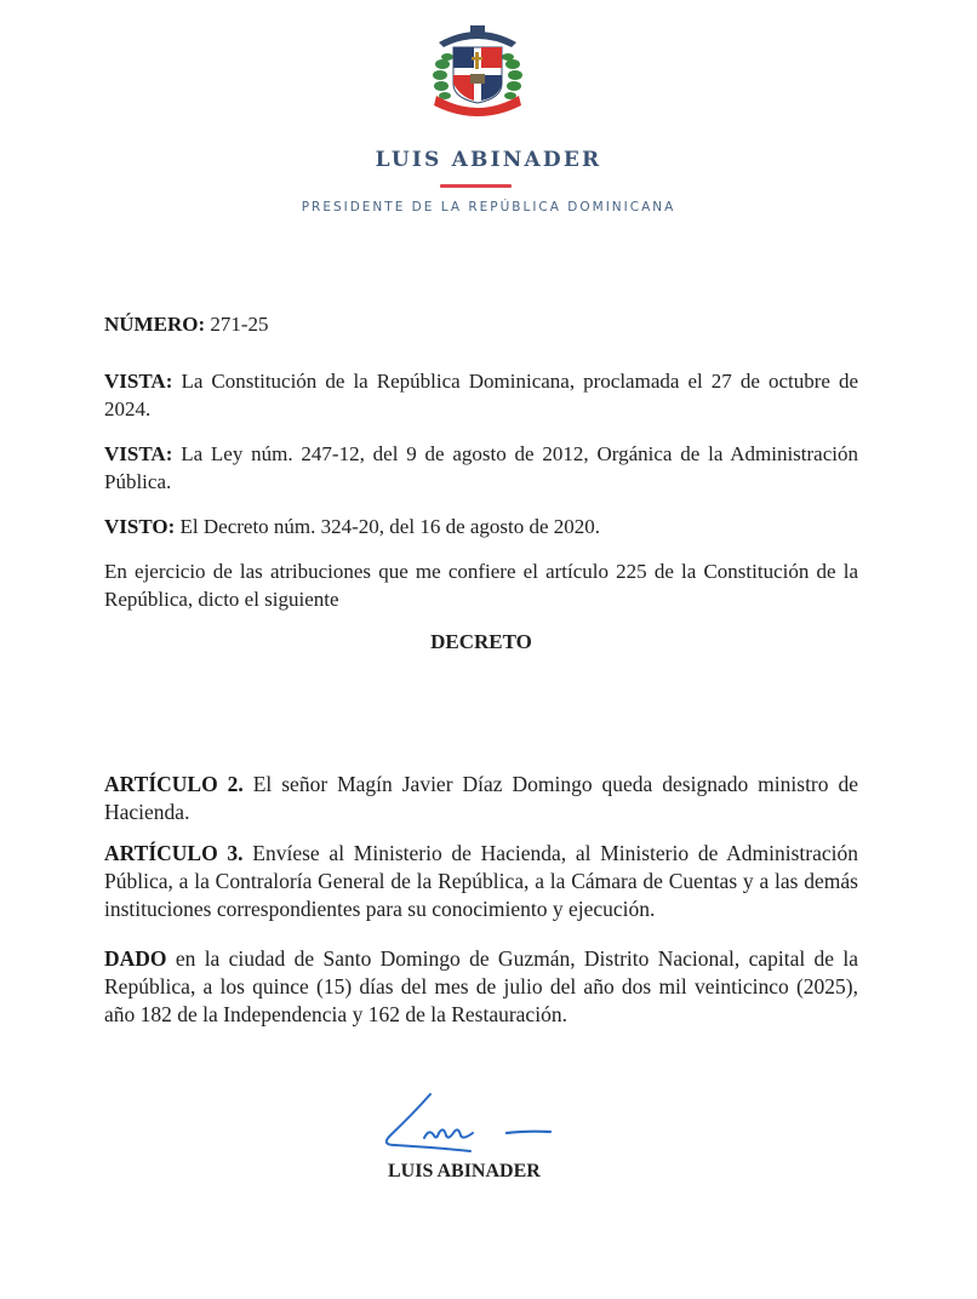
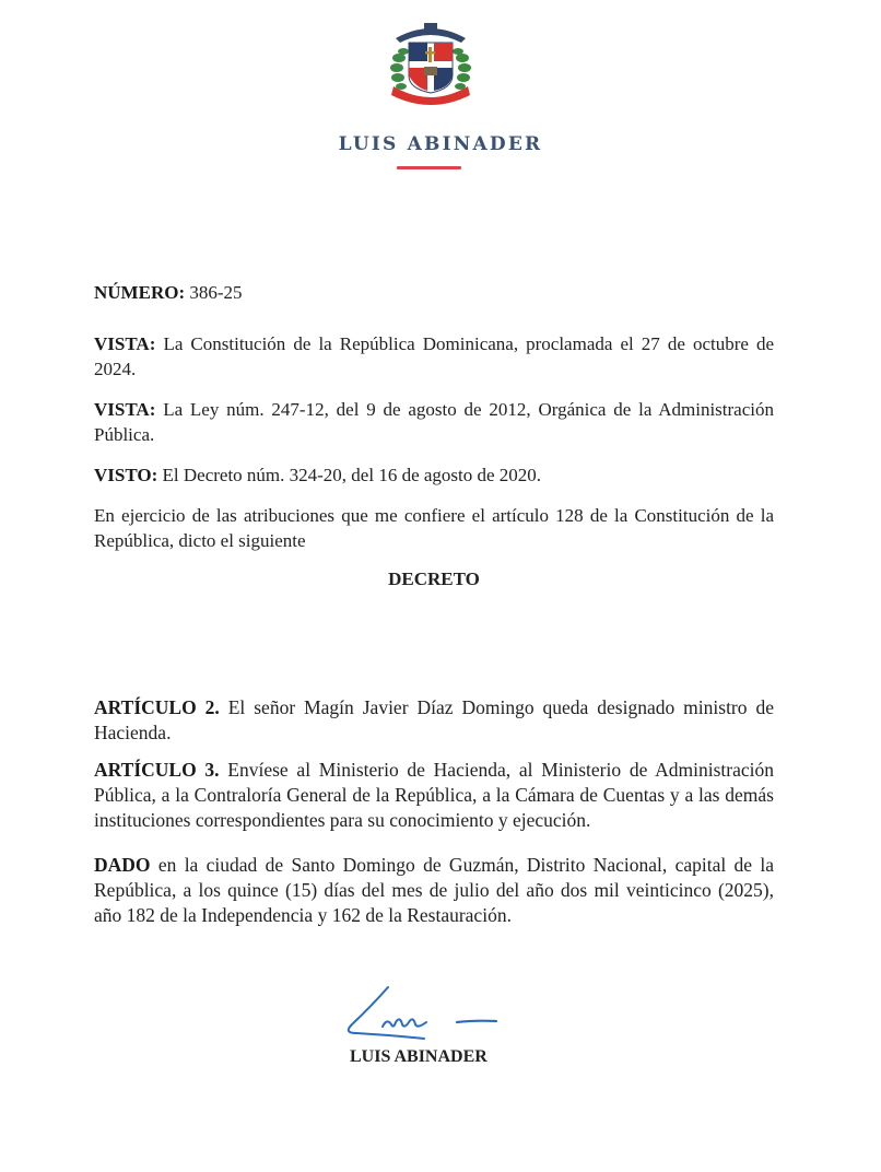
  LUIS ABINADER
- PRESIDENTE DE LA REPÚBLICA DOMINICANA
- NÚMERO: 271-25
+ NÚMERO: 386-25
  VISTA: La Constitución de la República Dominicana, proclamada el 27 de octubre de 2024.
  VISTA: La Ley núm. 247-12, del 9 de agosto de 2012, Orgánica de la Administración Pública.
  VISTO: El Decreto núm. 324-20, del 16 de agosto de 2020.
- En ejercicio de las atribuciones que me confiere el artículo 225 de la Constitución de la República, dicto el siguiente
+ En ejercicio de las atribuciones que me confiere el artículo 128 de la Constitución de la República, dicto el siguiente
  DECRETO
  ARTÍCULO 2. El señor Magín Javier Díaz Domingo queda designado ministro de Hacienda.
  ARTÍCULO 3. Envíese al Ministerio de Hacienda, al Ministerio de Administración Pública, a la Contraloría General de la República, a la Cámara de Cuentas y a las demás instituciones correspondientes para su conocimiento y ejecución.
  DADO en la ciudad de Santo Domingo de Guzmán, Distrito Nacional, capital de la República, a los quince (15) días del mes de julio del año dos mil veinticinco (2025), año 182 de la Independencia y 162 de la Restauración.
  LUIS ABINADER
